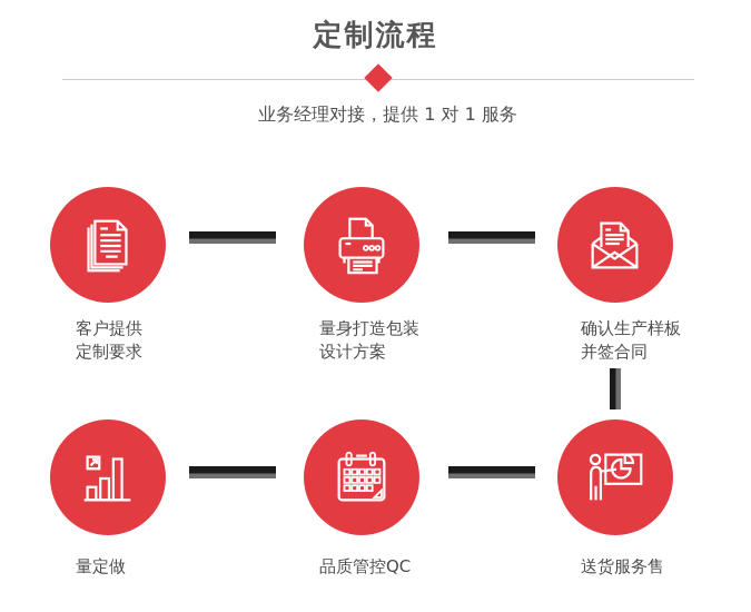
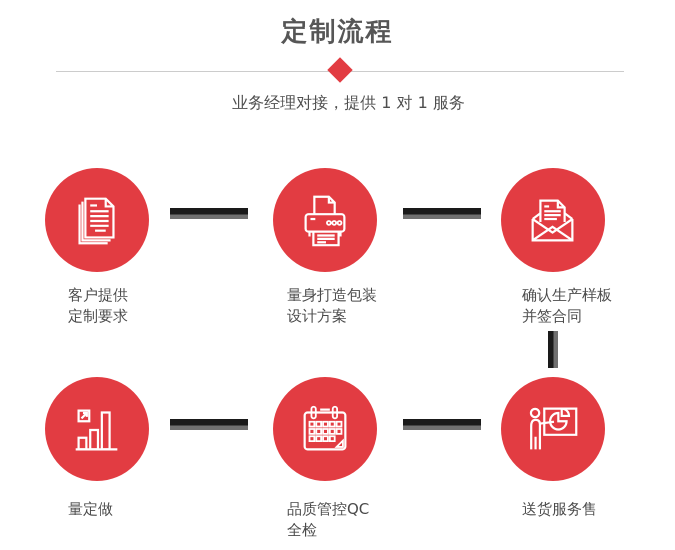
  定制流程
  业务经理对接，提供 1 对 1 服务
  客户提供
  定制要求
  量身打造包装
  设计方案
  确认生产样板
  并签合同
  量定做
  品质管控QC
+ 全检
  送货服务售
